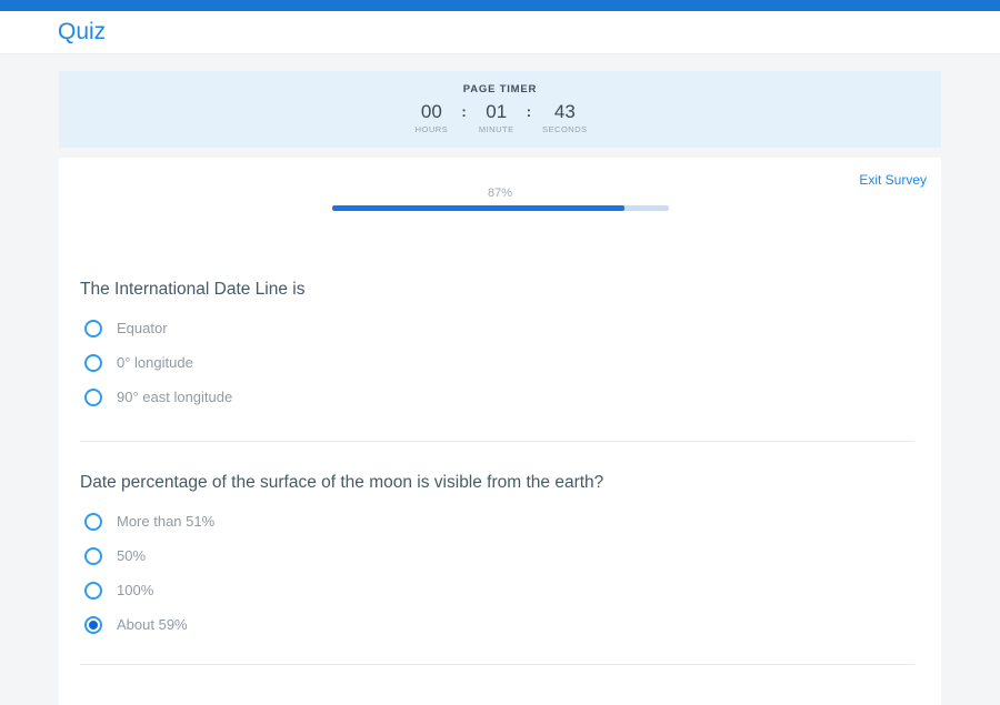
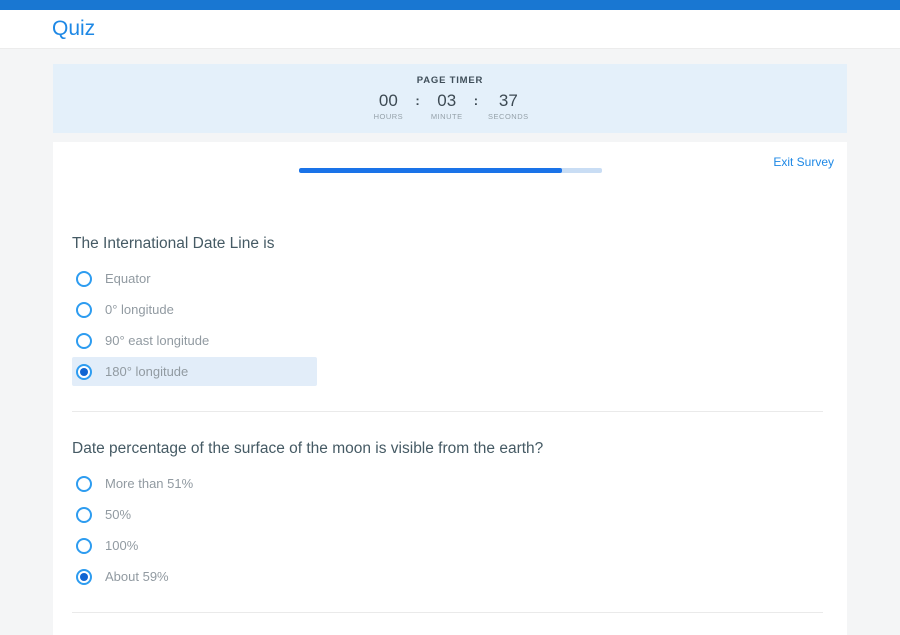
  Quiz
  PAGE TIMER
  00
  HOURS
  :
- 01
+ 03
  MINUTE
  :
- 43
+ 37
  SECONDS
  Exit Survey
- 87%
  The International Date Line is
  Equator
  0° longitude
  90° east longitude
+ 180° longitude
  Date percentage of the surface of the moon is visible from the earth?
  More than 51%
  50%
  100%
  About 59%
